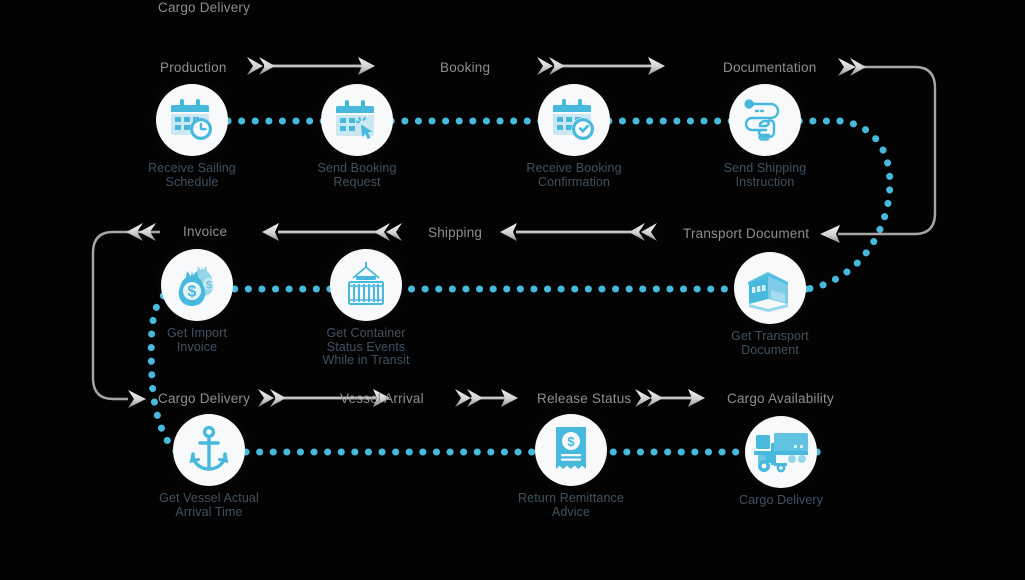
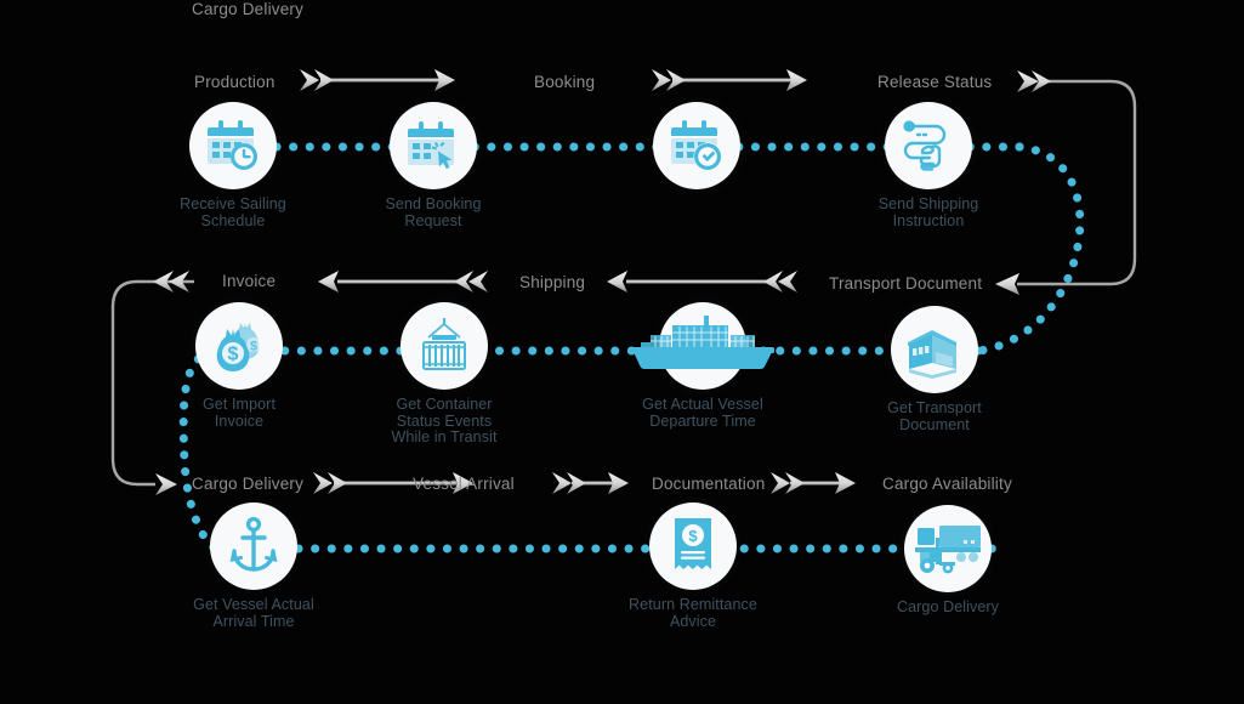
  Production
  Booking
- Documentation
+ Release Status
  Invoice
  Shipping
  Transport Document
  Cargo Delivery
  Cargo Delivery
  Vessel Arrival
- Release Status
+ Documentation
  Cargo Availability
  Receive Sailing
  Schedule
  Send Booking
  Request
- Receive Booking
- Confirmation
  Send Shipping
  Instruction
  $
  $
  Get Import
  Invoice
  Get Container
  Status Events
  While in Transit
+ Get Actual Vessel
+ Departure Time
  Get Transport
  Document
  Get Vessel Actual
  Arrival Time
  $
  Return Remittance
  Advice
  Cargo Delivery
